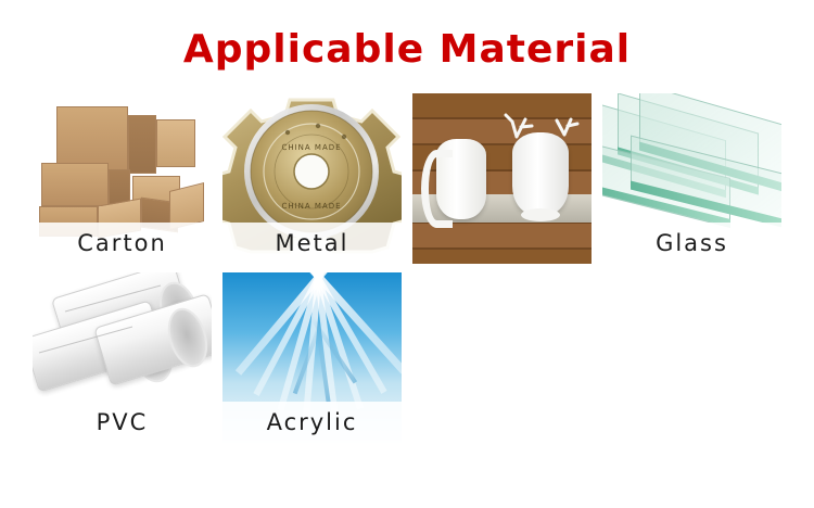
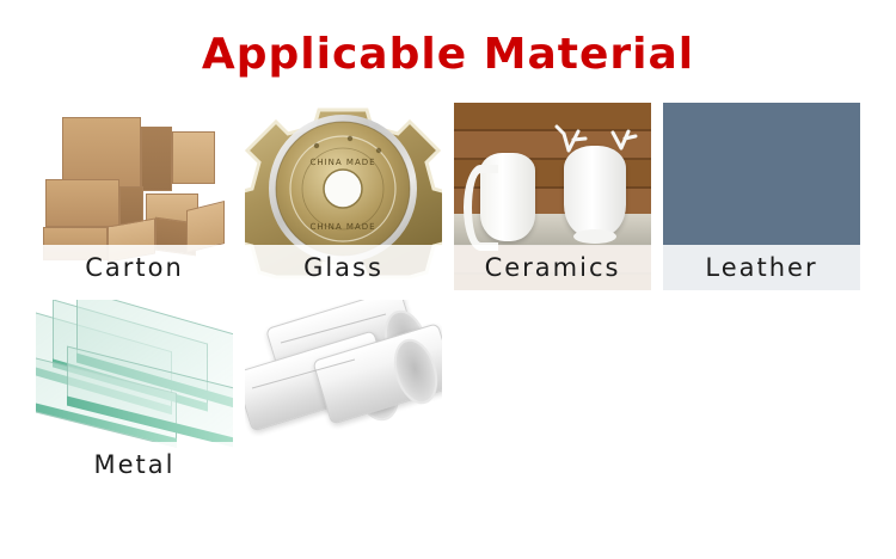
  Applicable Material
  Carton
  CHINA MADE
  CHINA MADE
- Metal
+ Glass
+ Ceramics
+ Leather
- Glass
+ Metal
- PVC
- Acrylic
